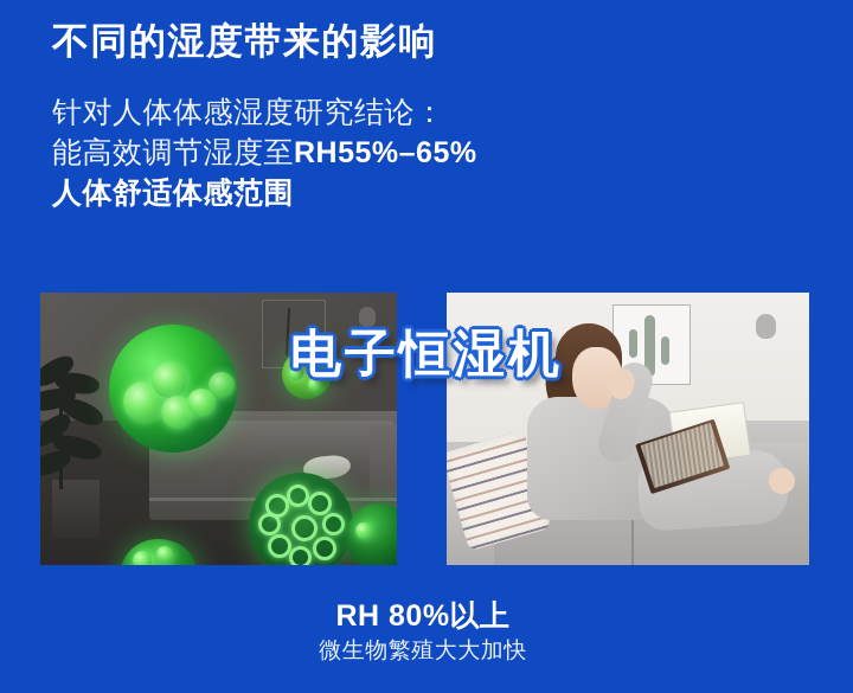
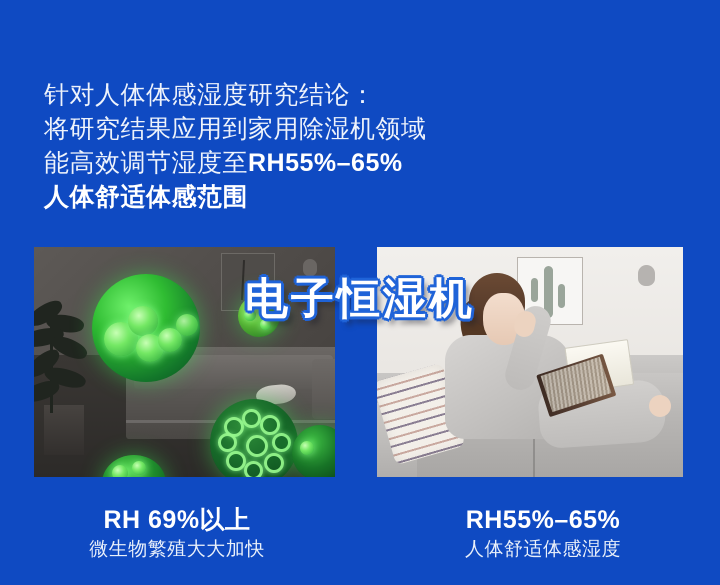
- 不同的湿度带来的影响
  针对人体体感湿度研究结论：
+ 将研究结果应用到家用除湿机领域
  能高效调节湿度至RH55%–65%
  人体舒适体感范围
  电子恒湿机
- RH 80%以上
+ RH 69%以上
  微生物繁殖大大加快
+ RH55%–65%
+ 人体舒适体感湿度
